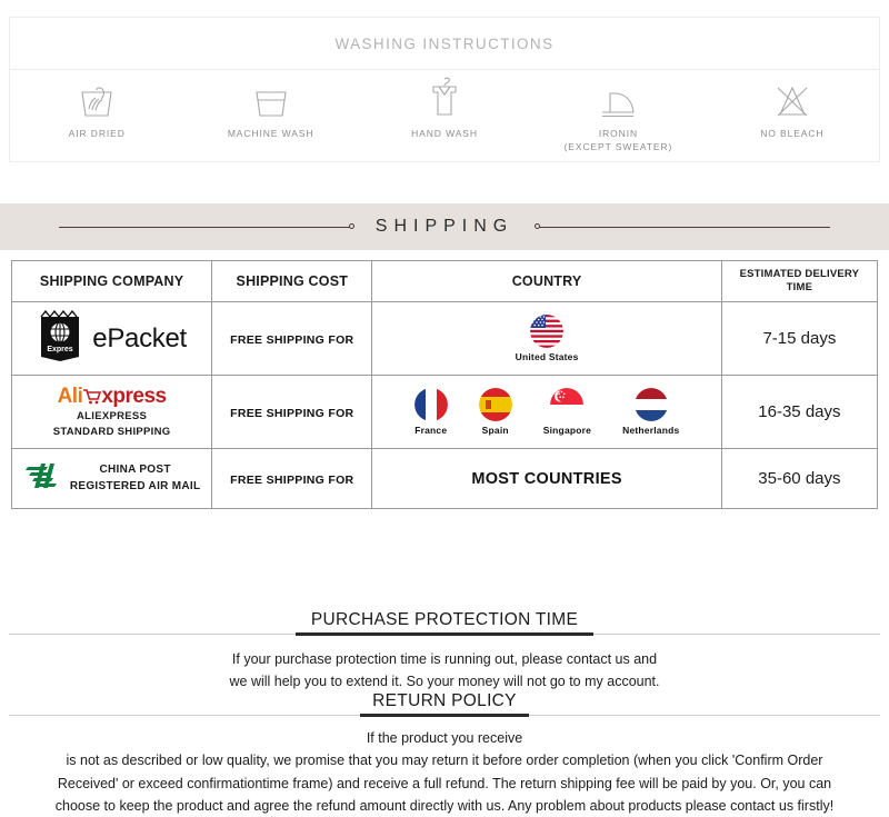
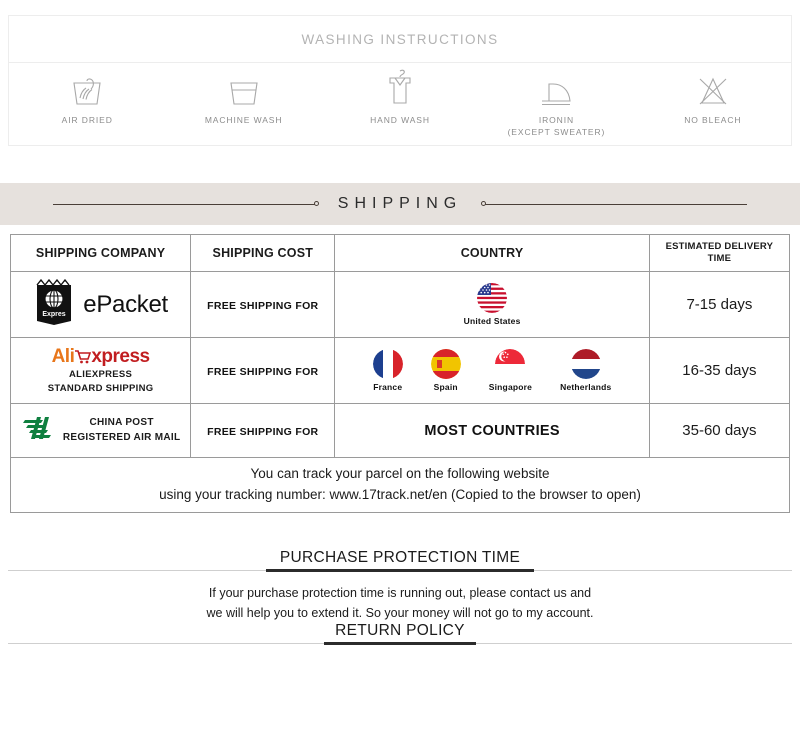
  WASHING INSTRUCTIONS
  AIR DRIED
  MACHINE WASH
  HAND WASH
  IRONIN
  (EXCEPT SWEATER)
  NO BLEACH
  SHIPPING
  SHIPPING COMPANY	SHIPPING COST	COUNTRY	ESTIMATED DELIVERY TIME
  ePacket	FREE SHIPPING FOR	United States	7-15 days
  Ali xpress ALIEXPRESS STANDARD SHIPPING	FREE SHIPPING FOR	France Spain Singapore Netherlands	16-35 days
  CHINA POST REGISTERED AIR MAIL	FREE SHIPPING FOR	MOST COUNTRIES	35-60 days
+ You can track your parcel on the following website using your tracking number: www.17track.net/en (Copied to the browser to open)
  PURCHASE PROTECTION TIME
  If your purchase protection time is running out, please contact us and
  we will help you to extend it. So your money will not go to my account.
  RETURN POLICY
- If the product you receive
- is not as described or low quality, we promise that you may return it before order completion (when you click 'Confirm Order
- Received' or exceed confirmationtime frame) and receive a full refund. The return shipping fee will be paid by you. Or, you can
- choose to keep the product and agree the refund amount directly with us. Any problem about products please contact us firstly!
